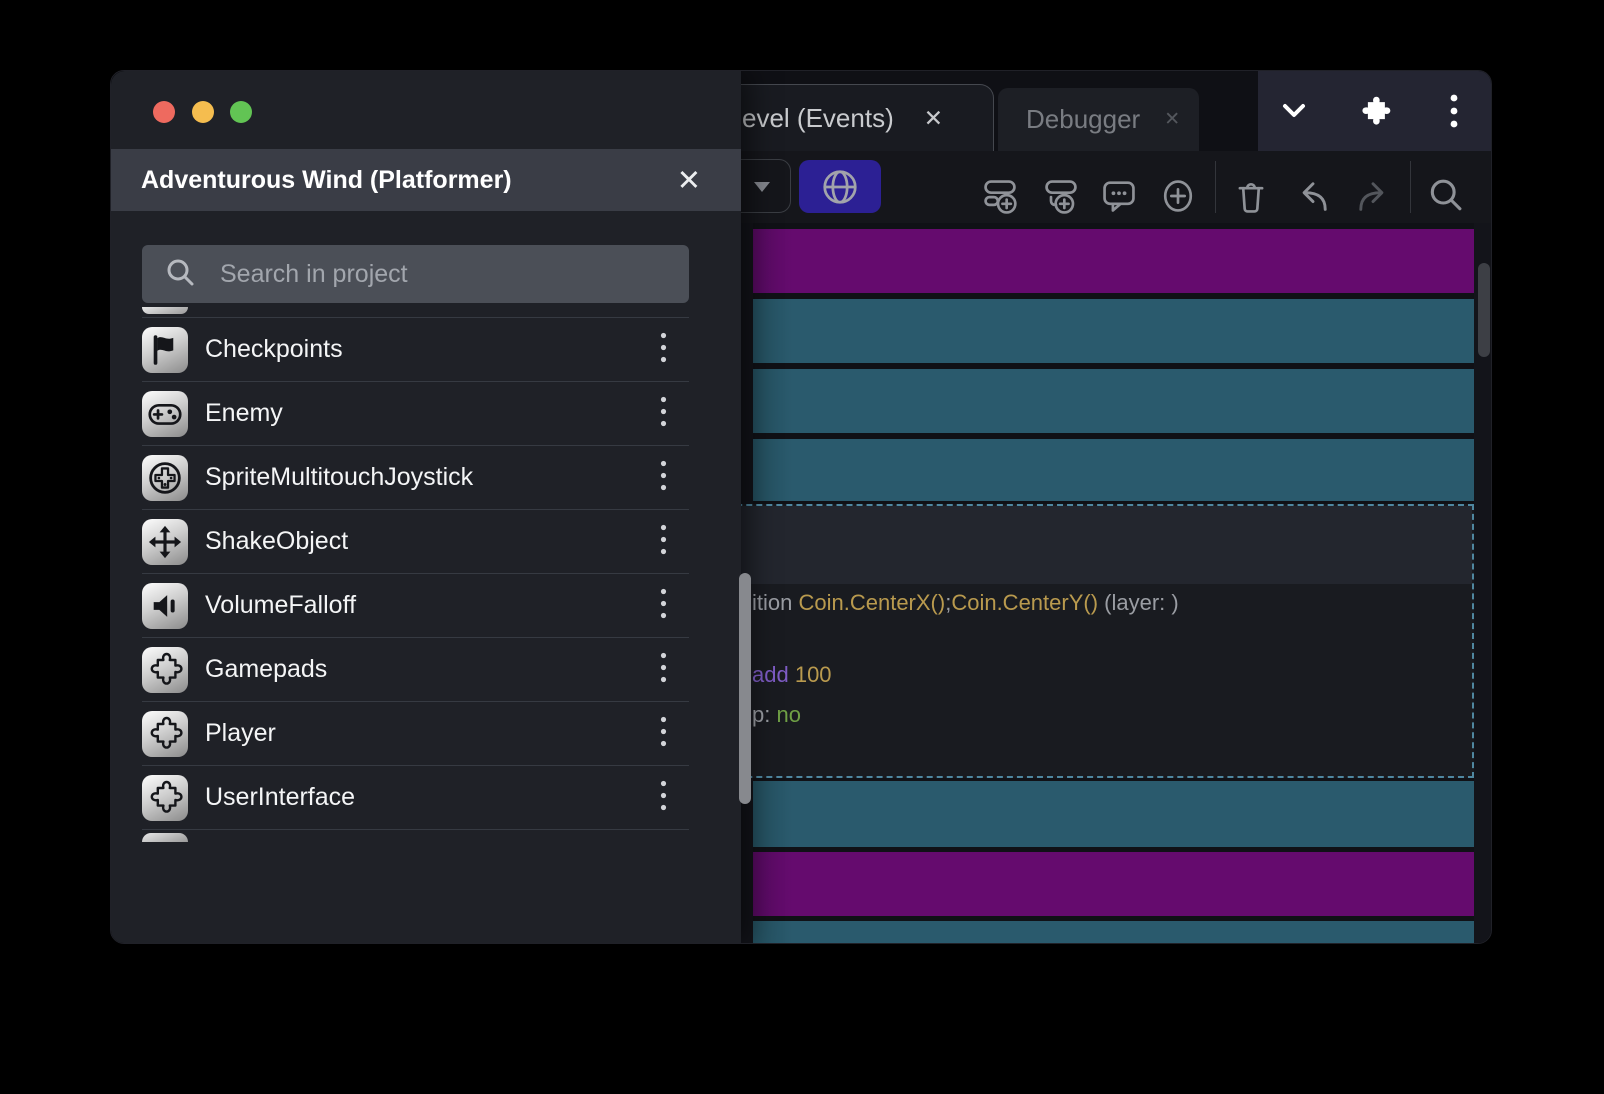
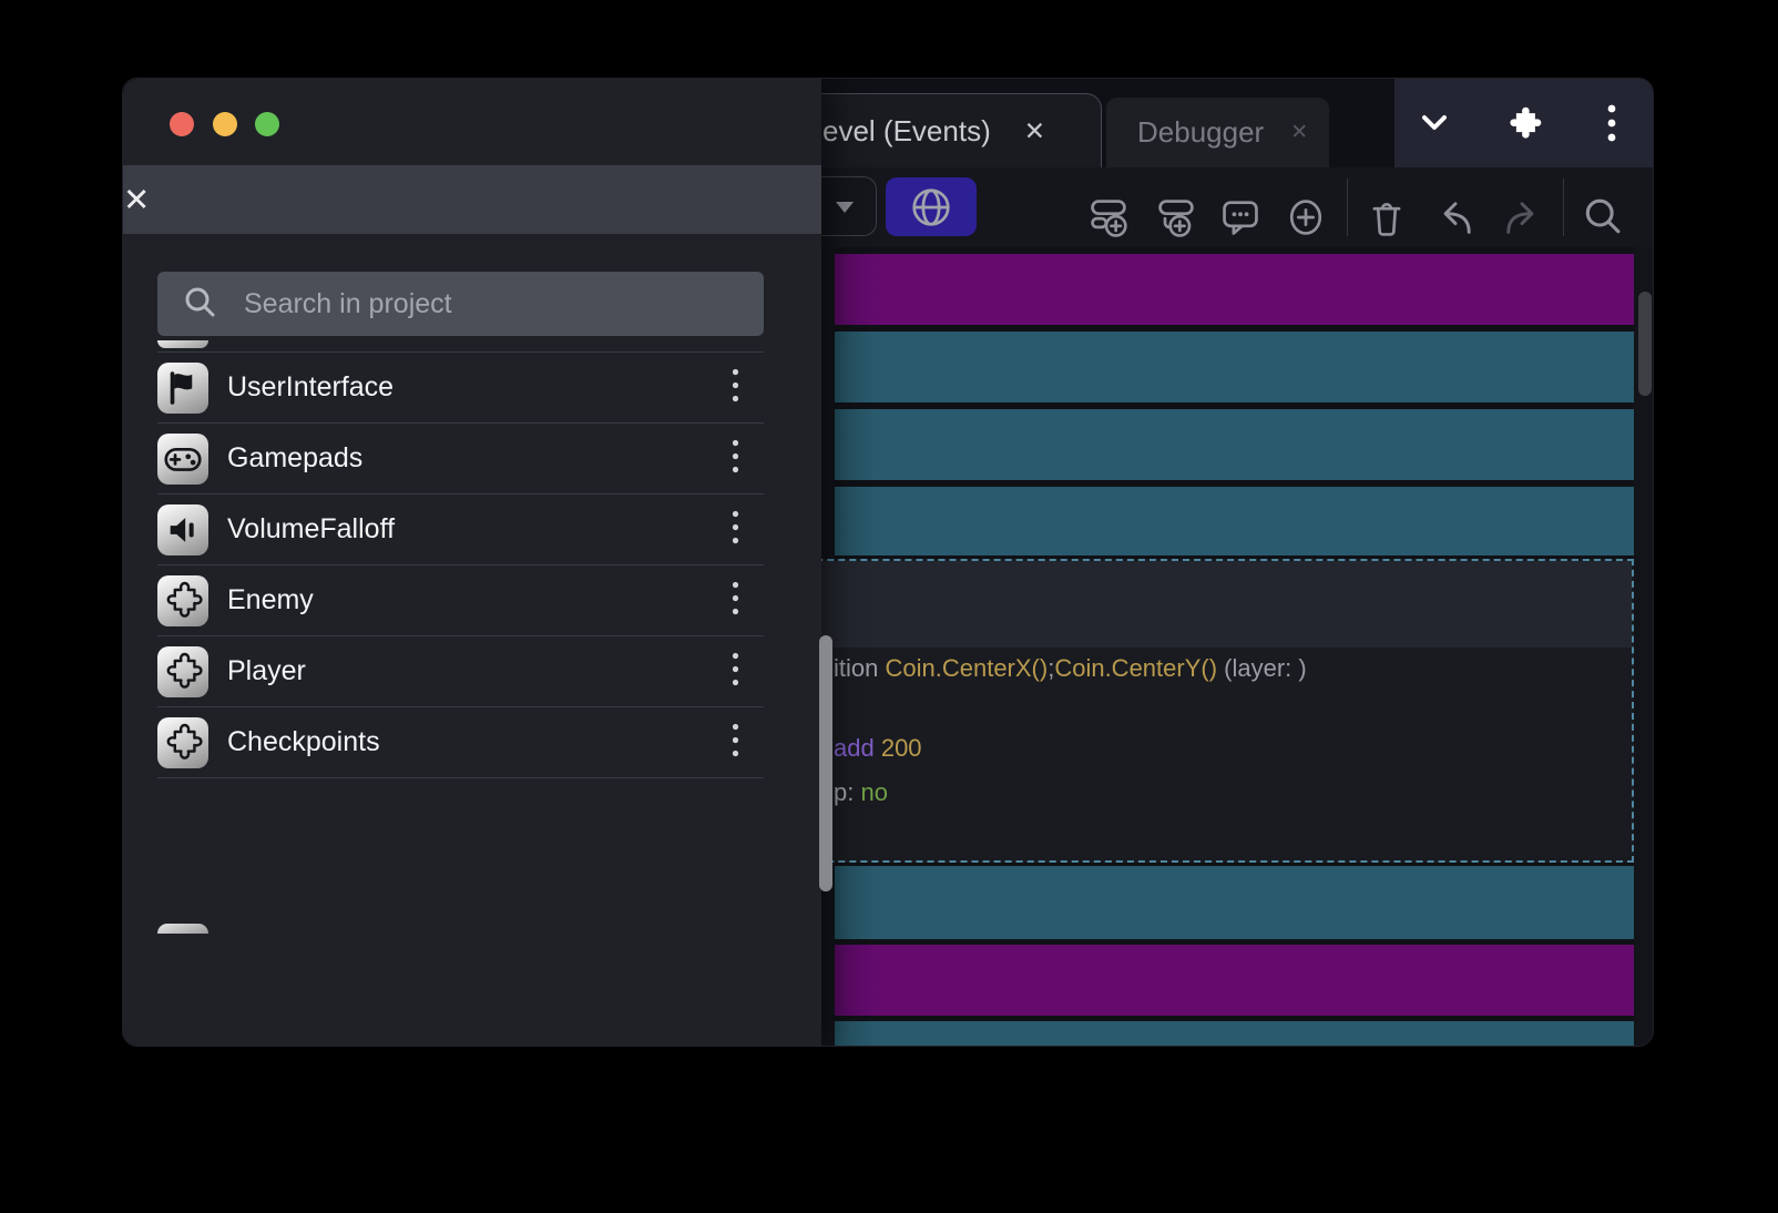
  evel (Events)
  ✕
  Debugger
  ✕
  ition Coin.CenterX();Coin.CenterY() (layer: )
- add 100
+ add 200
  p: no
- Adventurous Wind (Platformer)
  ✕
  Search in project
- Checkpoints
+ UserInterface
- Enemy
+ Gamepads
- SpriteMultitouchJoystick
- ShakeObject
  VolumeFalloff
- Gamepads
+ Enemy
  Player
- UserInterface
+ Checkpoints
